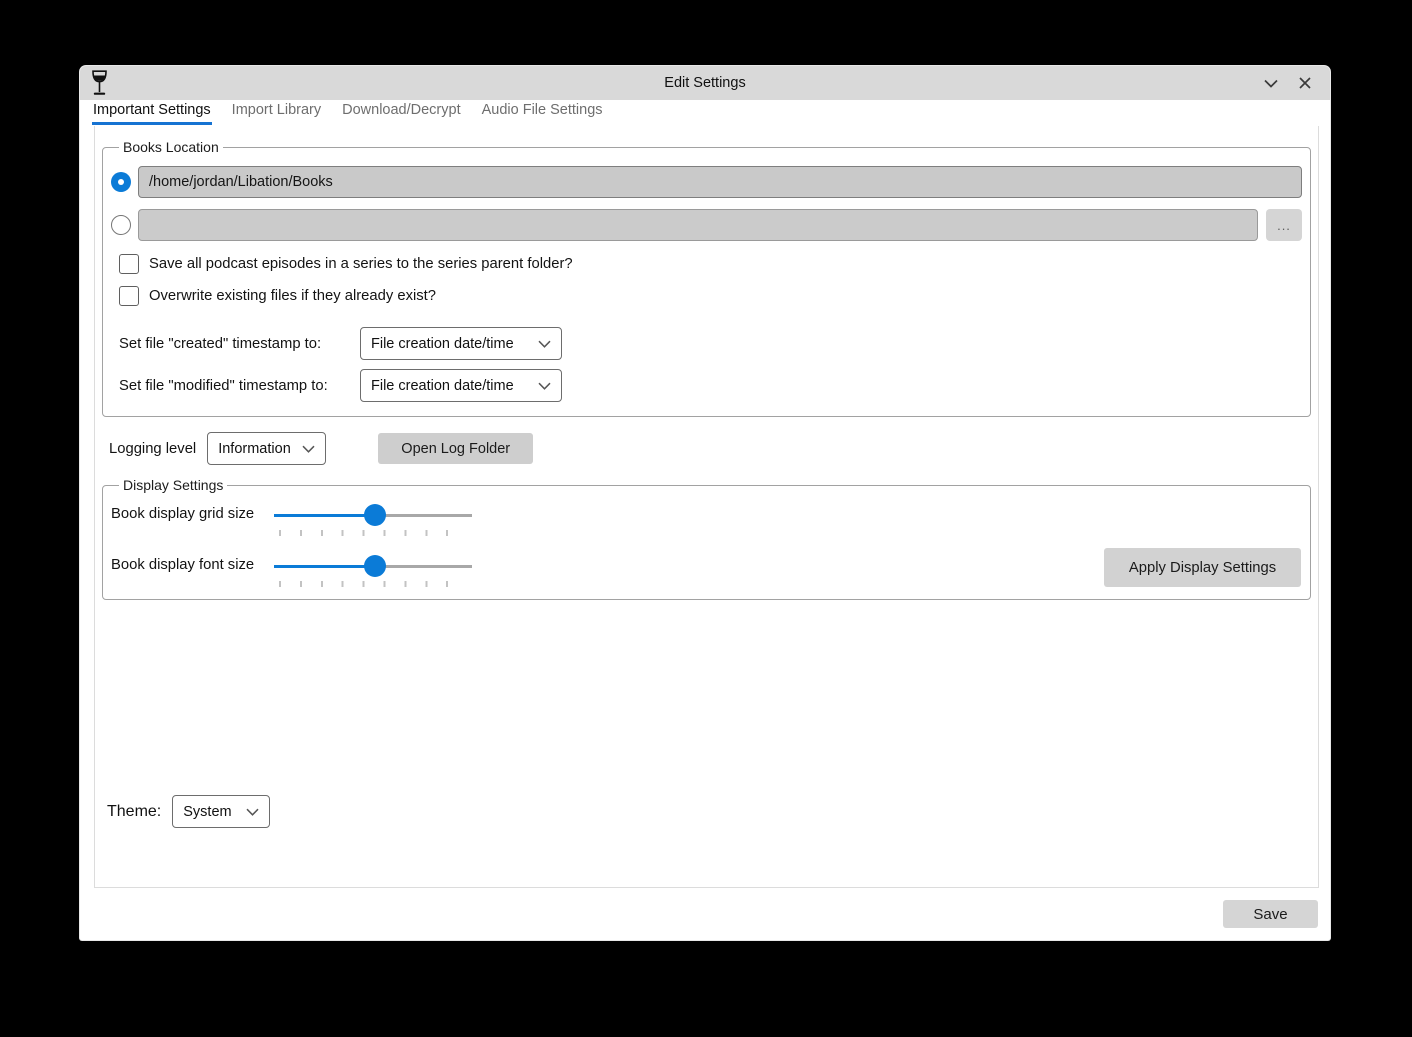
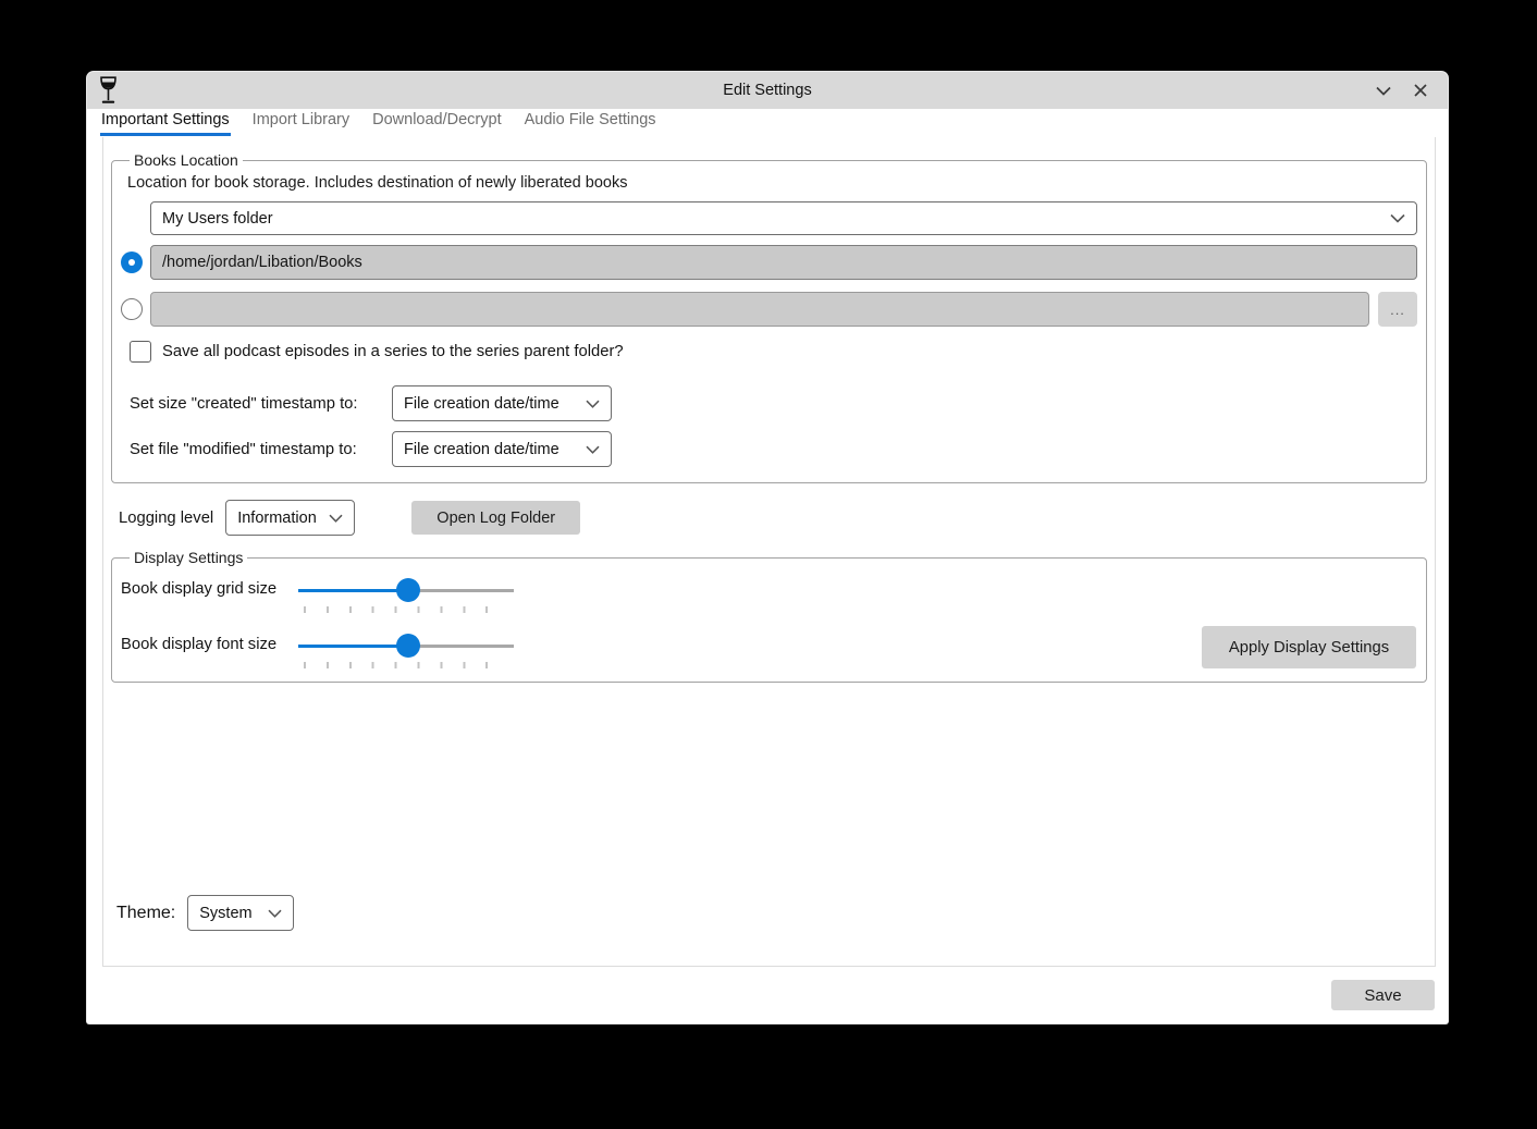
  Edit Settings
  Important Settings
  Import Library
  Download/Decrypt
  Audio File Settings
  Books Location
+ Location for book storage. Includes destination of newly liberated books
+ My Users folder
  /home/jordan/Libation/Books
  ...
  Save all podcast episodes in a series to the series parent folder?
- Overwrite existing files if they already exist?
- Set file "created" timestamp to:
+ Set size "created" timestamp to:
  File creation date/time
  Set file "modified" timestamp to:
  File creation date/time
  Logging level
  Information
  Open Log Folder
  Display Settings
  Book display grid size
  Book display font size
  Apply Display Settings
  Theme:
  System
  Save
